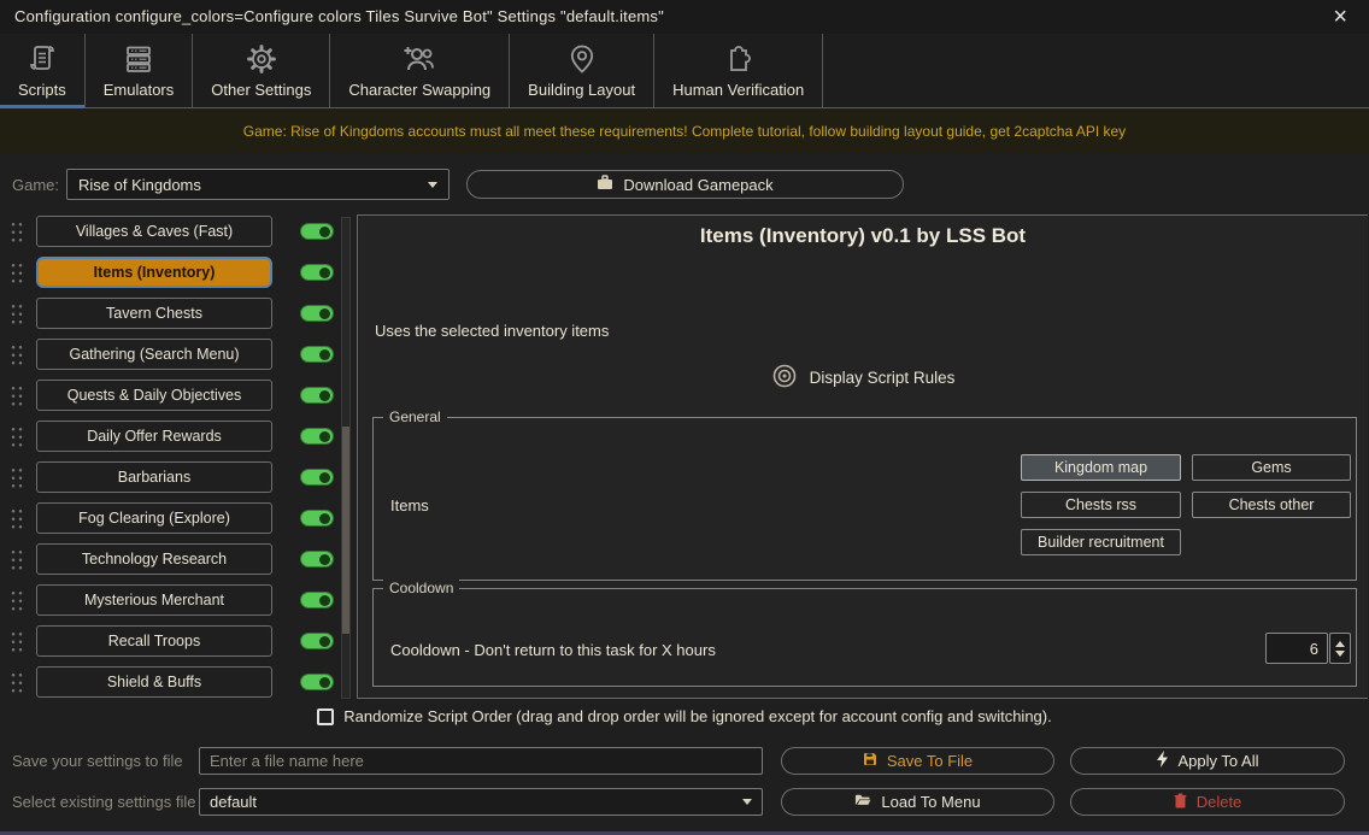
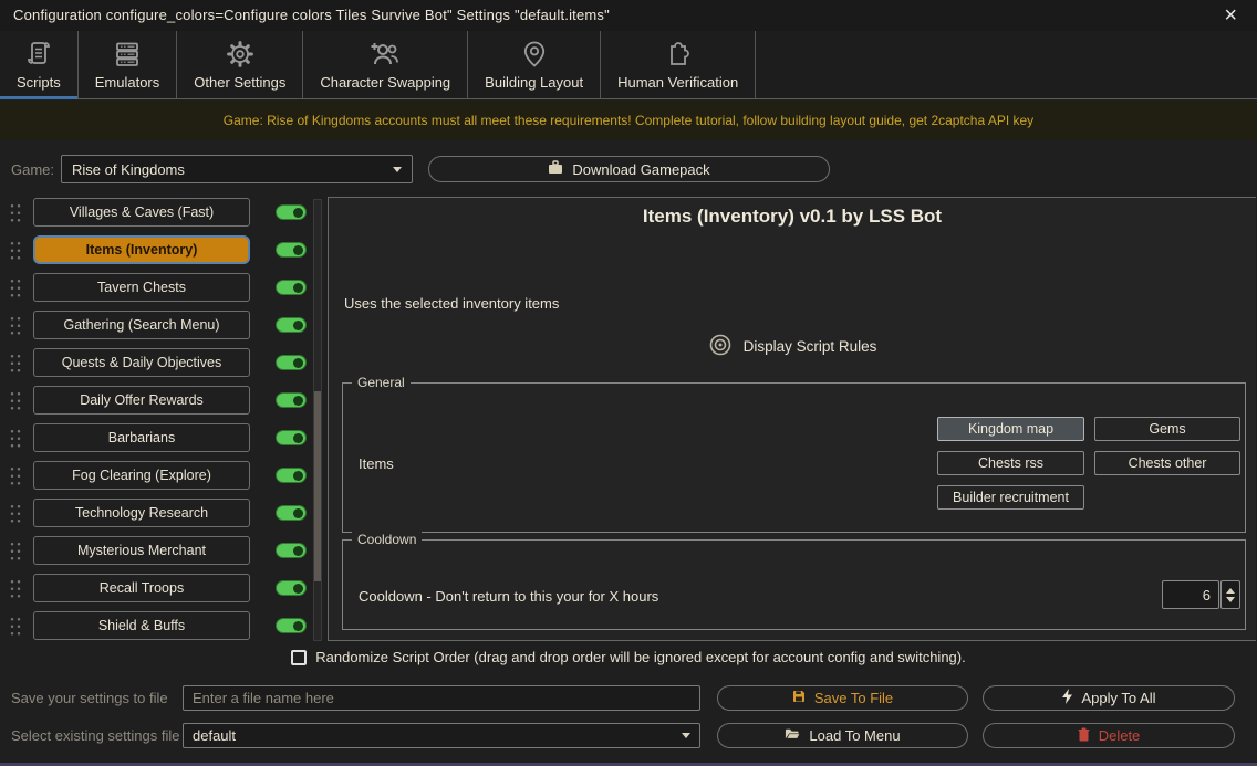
  Configuration configure_colors=Configure colors Tiles Survive Bot" Settings "default.items"
  ×
  Scripts
  Emulators
  Other Settings
  Character Swapping
  Building Layout
  Human Verification
  Game: Rise of Kingdoms accounts must all meet these requirements! Complete tutorial, follow building layout guide, get 2captcha API key
  Game:
  Rise of Kingdoms
  Download Gamepack
  Villages & Caves (Fast)
  Items (Inventory)
  Tavern Chests
  Gathering (Search Menu)
  Quests & Daily Objectives
  Daily Offer Rewards
  Barbarians
  Fog Clearing (Explore)
  Technology Research
  Mysterious Merchant
  Recall Troops
  Shield & Buffs
  Items (Inventory) v0.1 by LSS Bot
  Uses the selected inventory items
  Display Script Rules
  General
  Items
  Kingdom map
  Gems
  Chests rss
  Chests other
  Builder recruitment
  Cooldown
- Cooldown - Don't return to this task for X hours
+ Cooldown - Don't return to this your for X hours
  6
  Randomize Script Order (drag and drop order will be ignored except for account config and switching).
  Save your settings to file
  Enter a file name here
  Save To File
  Apply To All
  Select existing settings file
  default
  Load To Menu
  Delete
